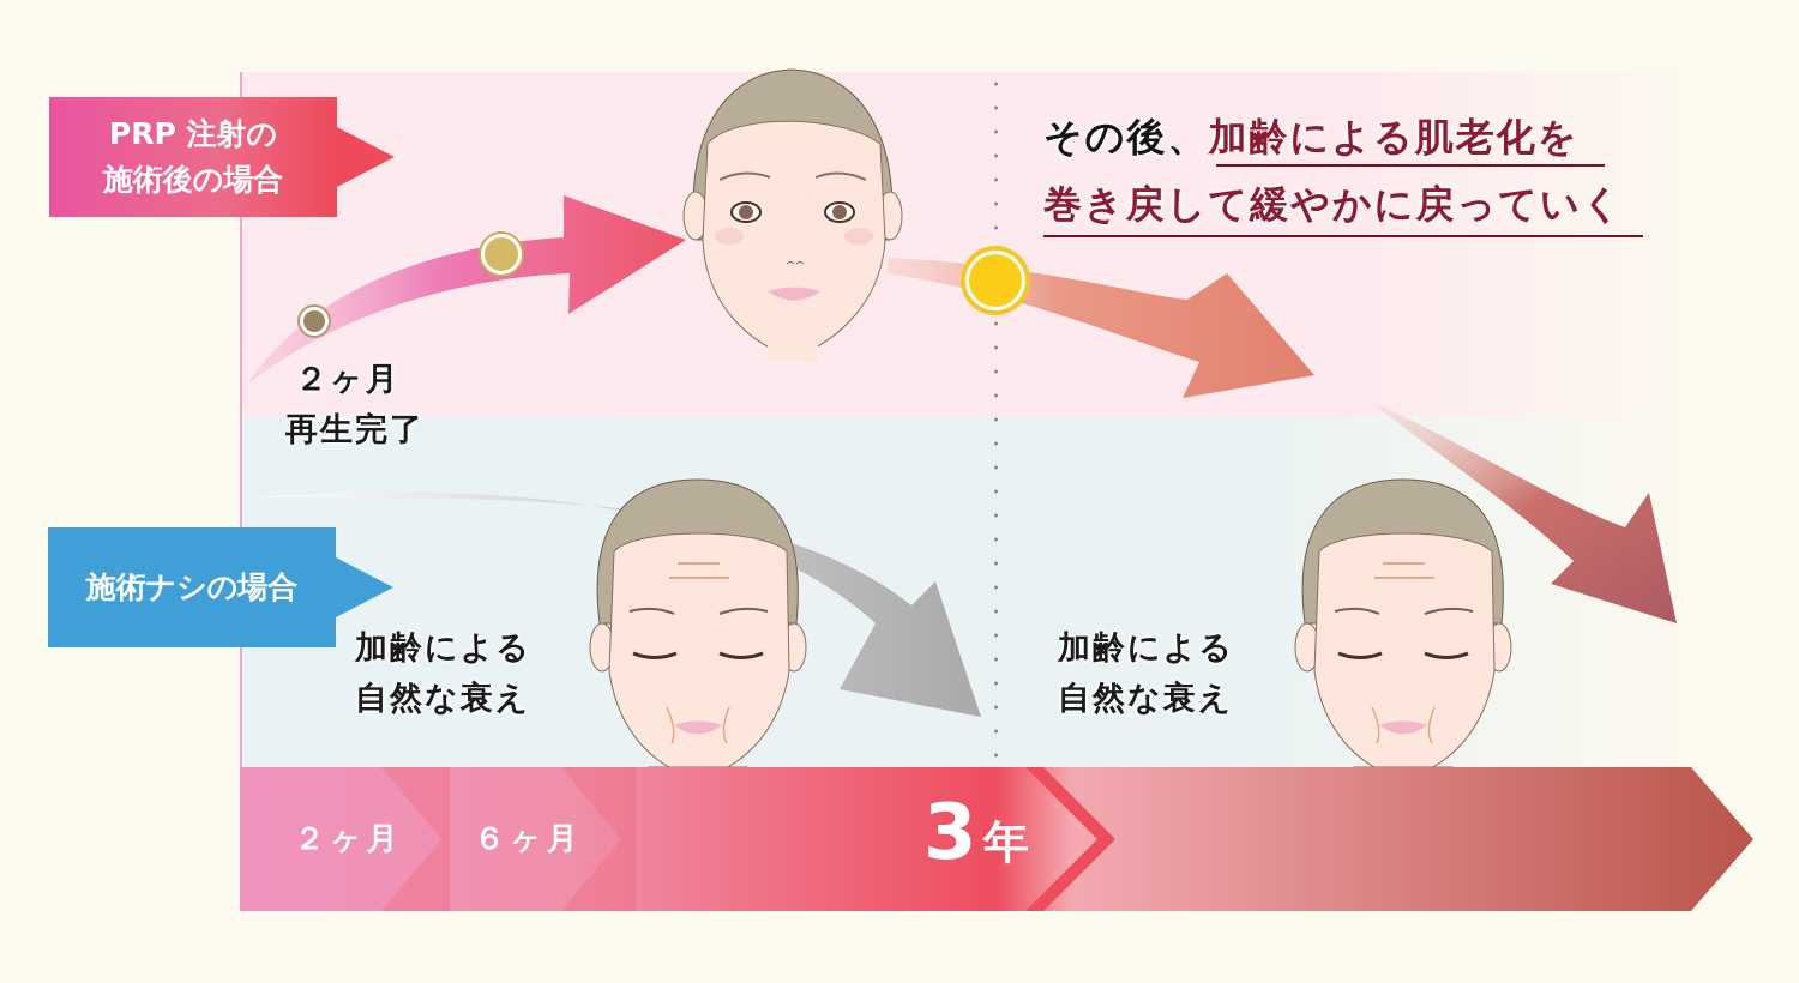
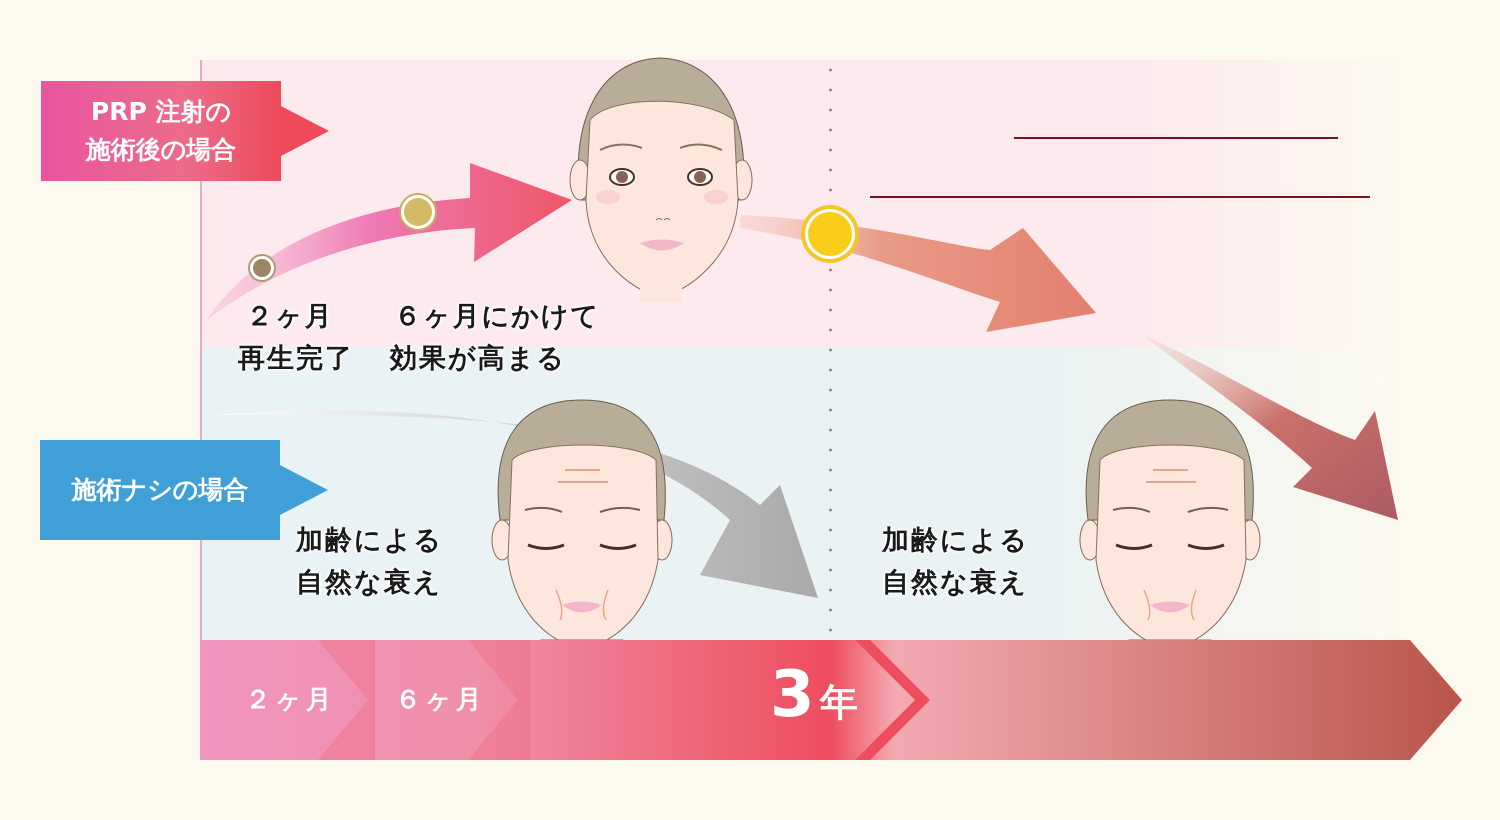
  ２ヶ月
  ６ヶ月
  3
  年
  PRP 注射の
  施術後の場合
  施術ナシの場合
  ２ヶ月
  再生完了
+ ６ヶ月にかけて
+ 効果が高まる
  加齢による
  自然な衰え
  加齢による
  自然な衰え
- その後、加齢による肌老化を
- 巻き戻して緩やかに戻っていく
